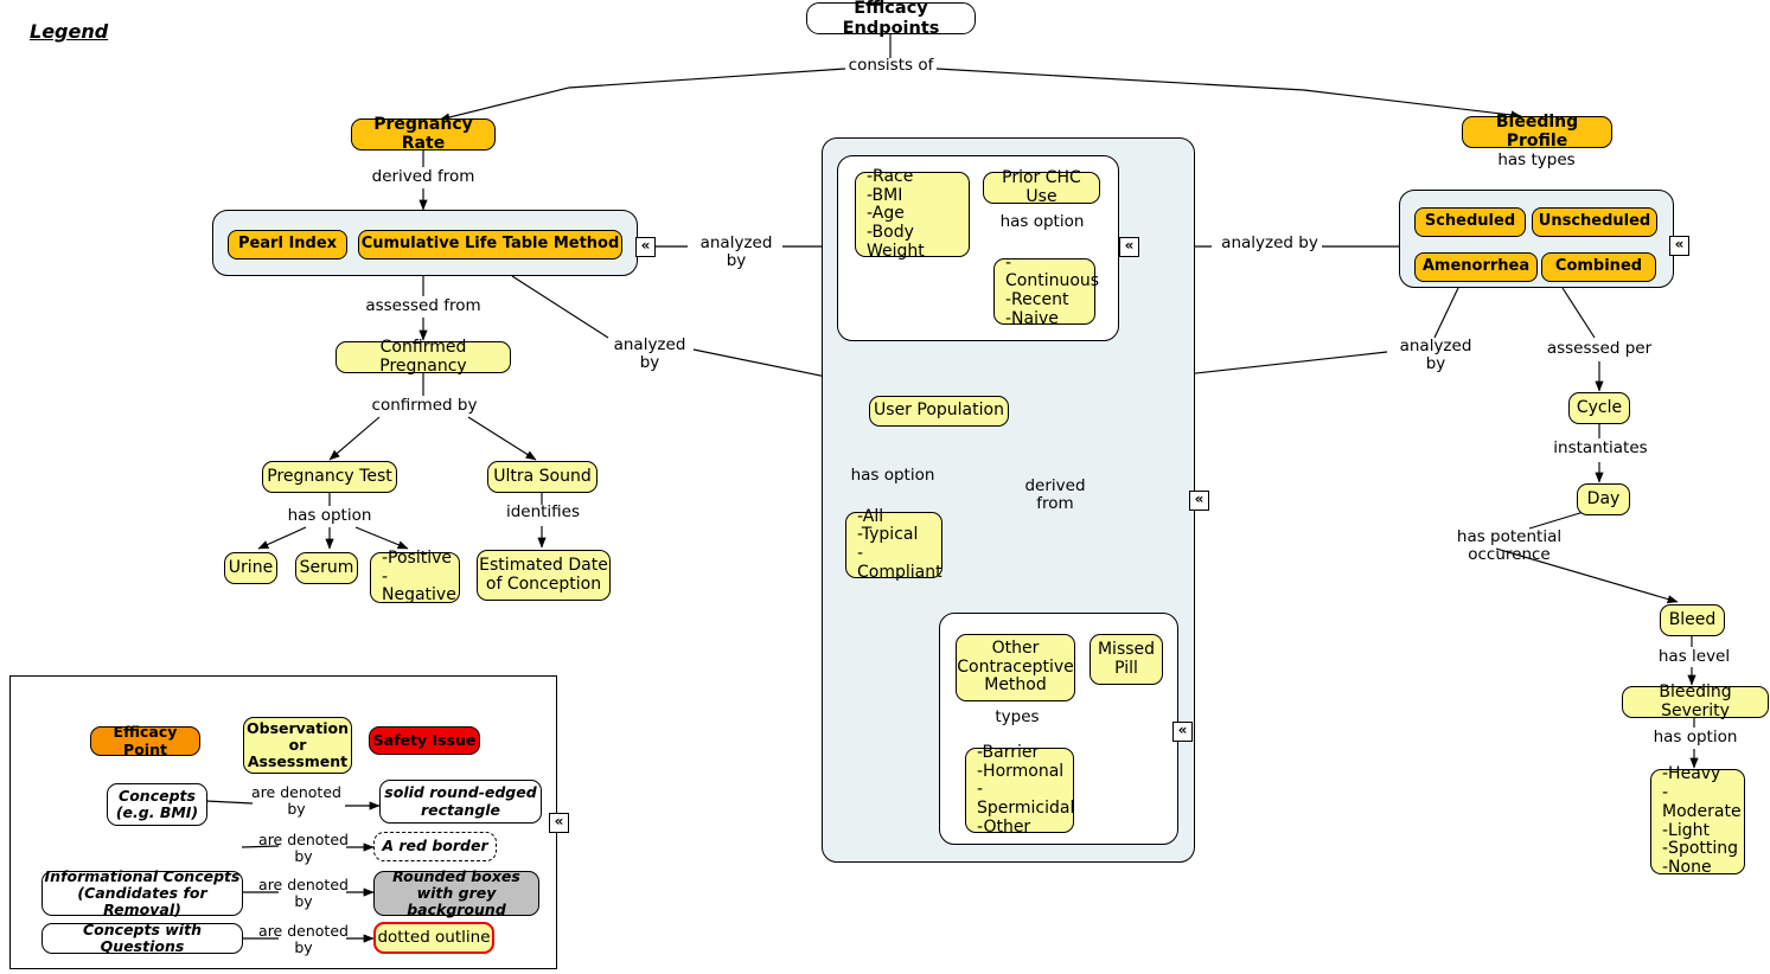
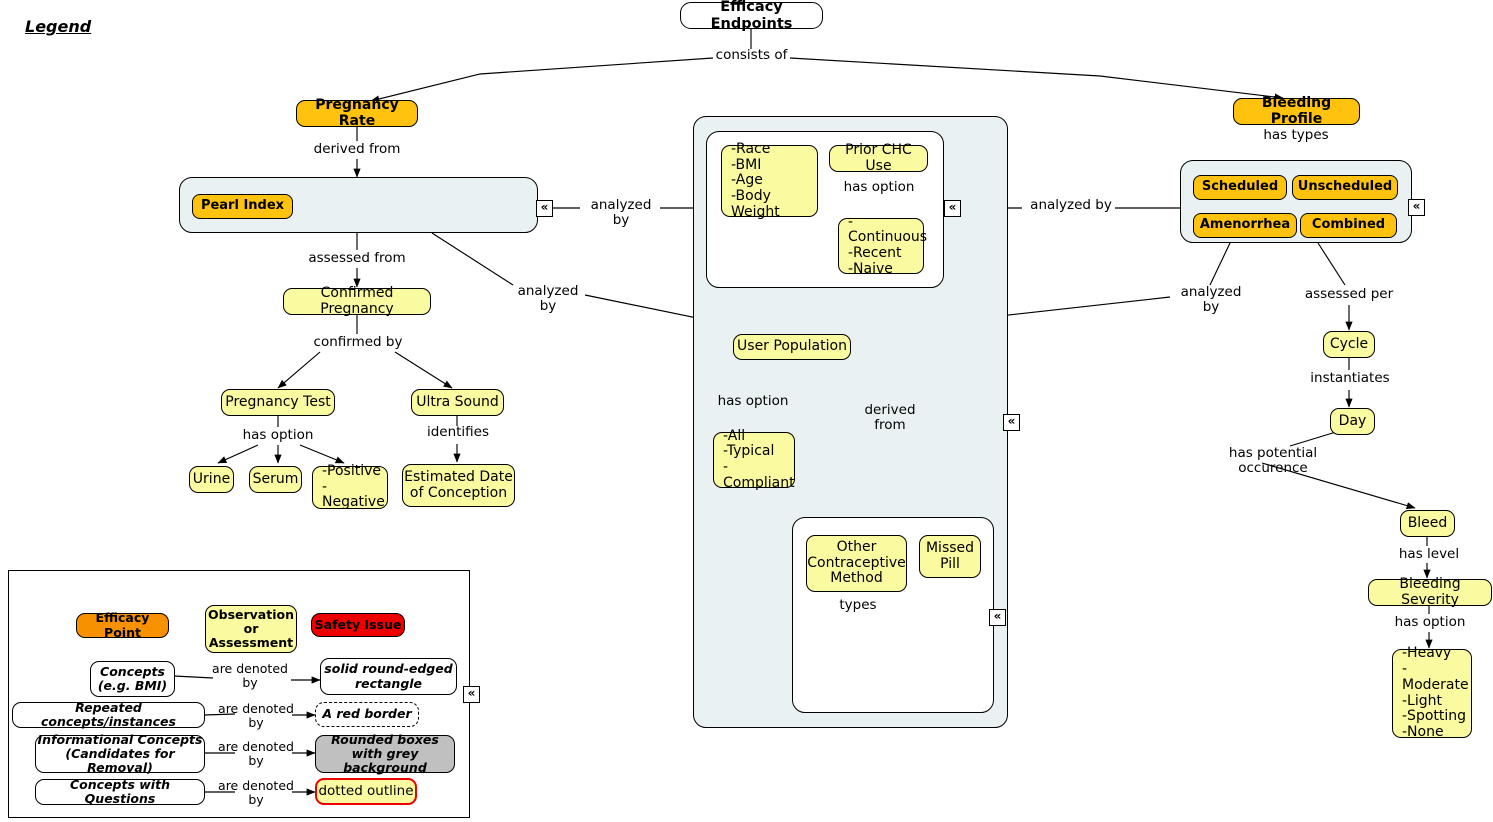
  Efficacy Endpoints
  consists of
  Pregnancy Rate
  derived from
  «
  Pearl Index
- Cumulative Life Table Method
  assessed from
  Confirmed Pregnancy
  confirmed by
  Pregnancy Test
  Ultra Sound
  has option
  identifies
  Urine
  Serum
  -Positive
  -Negative
  Estimated Date
  of Conception
  «
  «
  -Race
  -BMI
  -Age
  -Body Weight
  Prior CHC Use
  has option
  -Continuous
  -Recent
  -Naive
  analyzed by
  analyzed by
  analyzed by
  analyzed by
  User Population
  has option
  -All
  -Typical
  -Compliant
  derived
  from
  «
  Other
  Contraceptive
  Method
  Missed
  Pill
  types
- -Barrier
- -Hormonal
- -Spermicidal
- -Other
  Bleeding Profile
  has types
  «
  Scheduled
  Unscheduled
  Amenorrhea
  Combined
  assessed per
  Cycle
  instantiates
  Day
  has potential occurence
  Bleed
  has level
  Bleeding Severity
  has option
  -Heavy
  -Moderate
  -Light
  -Spotting
  -None
  Legend
  «
  Efficacy Point
  Observation or Assessment
  Safety Issue
  Concepts (e.g. BMI)
  are denoted
  by
  solid round-edged rectangle
+ Repeated concepts/instances
  are denoted
  by
  A red border
  Informational Concepts (Candidates for Removal)
  are denoted
  by
  Rounded boxes with grey background
  Concepts with Questions
  are denoted
  by
  dotted outline
